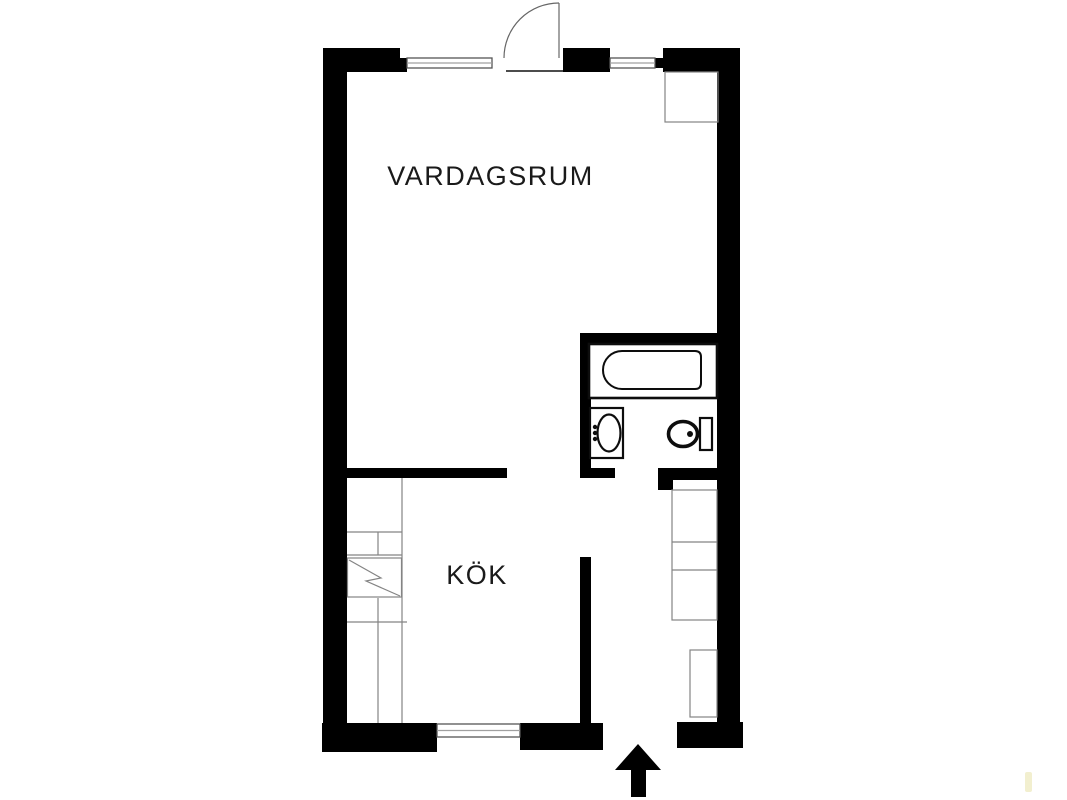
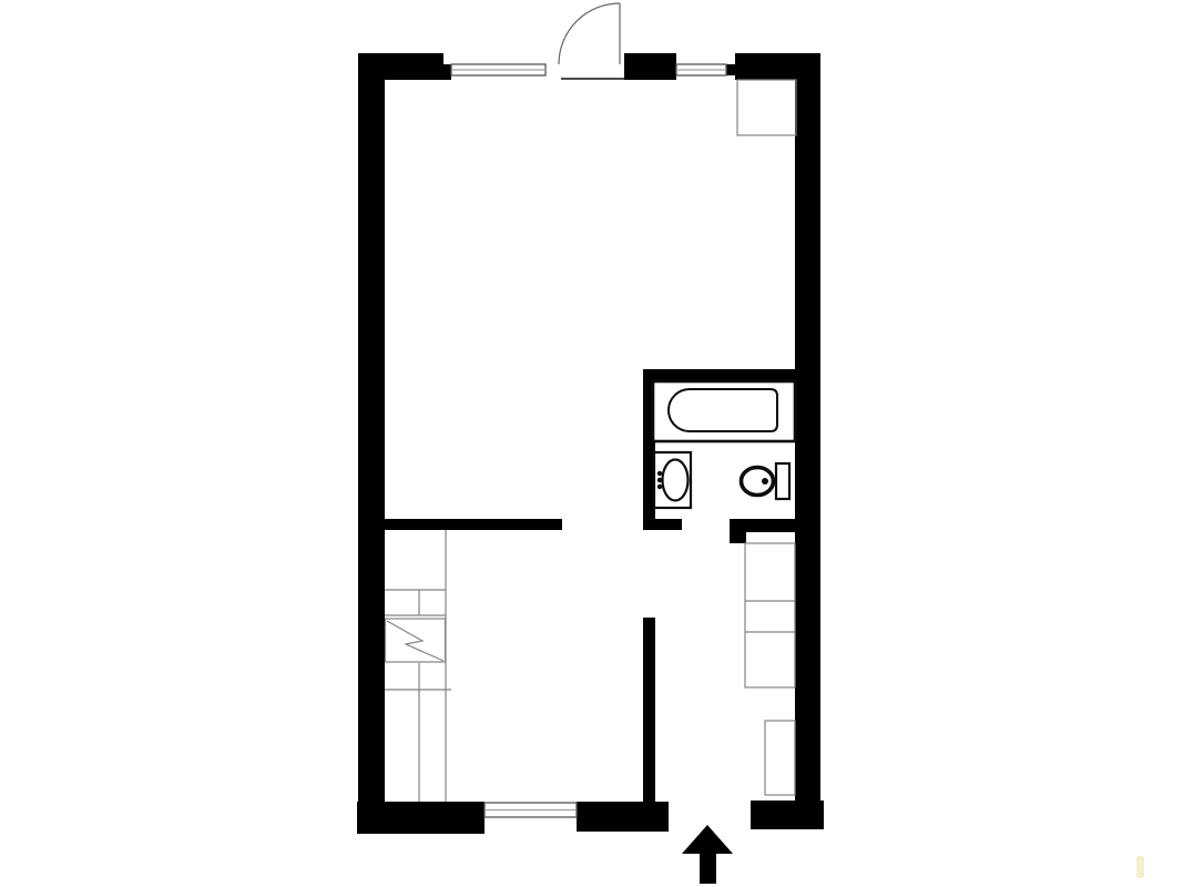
- VARDAGSRUM
- KÖK
